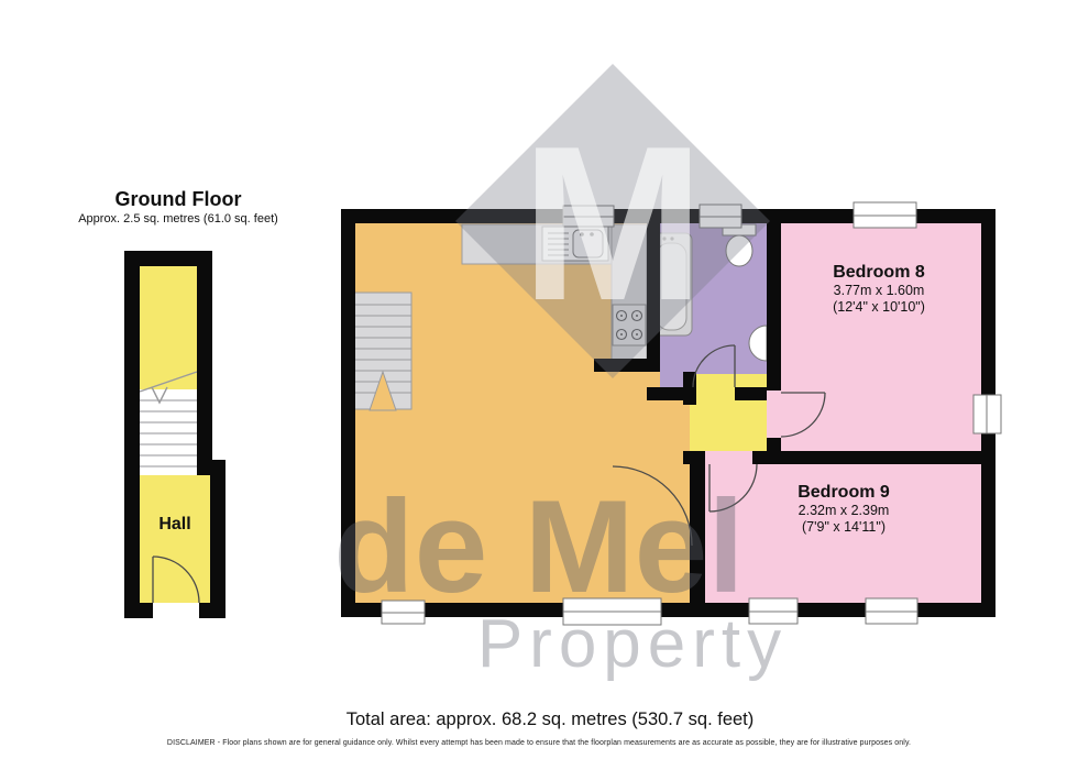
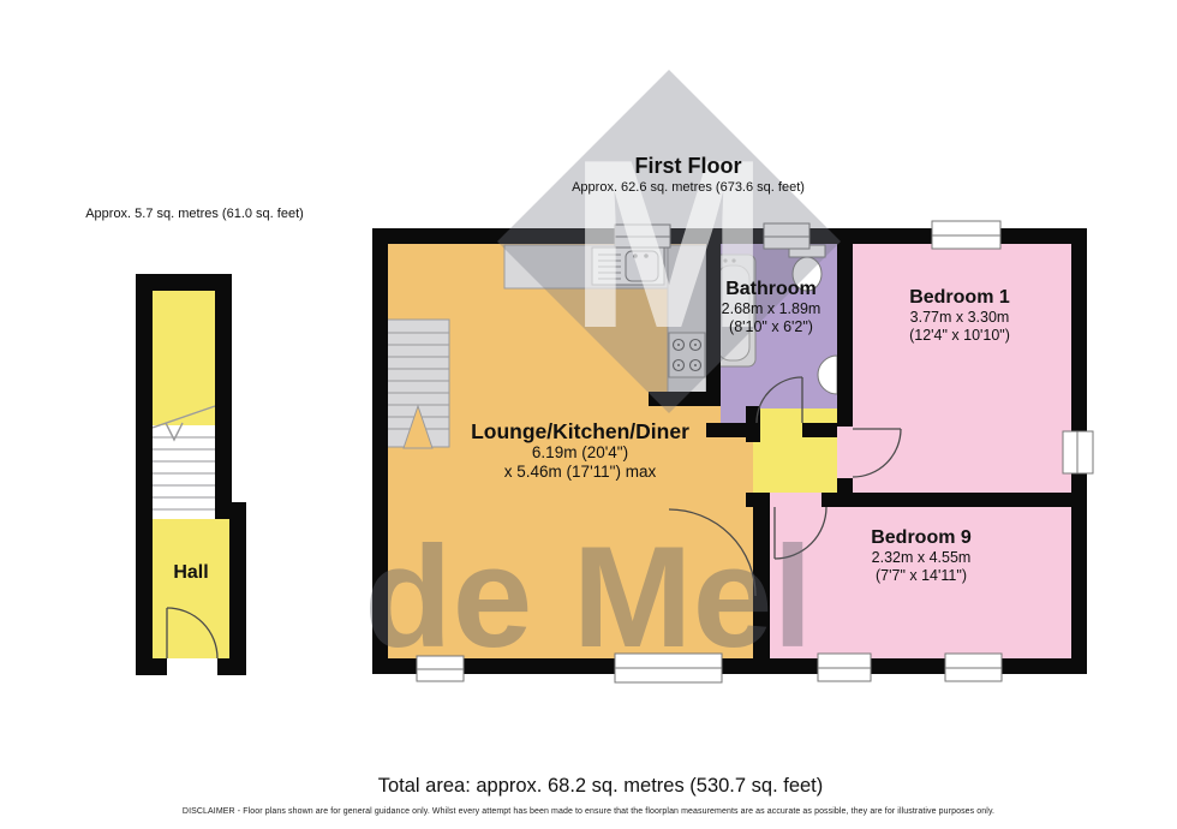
  M
  de Mel
- Property
- Ground Floor
- Approx. 2.5 sq. metres (61.0 sq. feet)
+ Approx. 5.7 sq. metres (61.0 sq. feet)
+ First Floor
+ Approx. 62.6 sq. metres (673.6 sq. feet)
+ Lounge/Kitchen/Diner
+ 6.19m (20'4")
+ x 5.46m (17'11") max
+ Bathroom
+ 2.68m x 1.89m
+ (8'10" x 6'2")
- Bedroom 8
+ Bedroom 1
- 3.77m x 1.60m
+ 3.77m x 3.30m
  (12'4" x 10'10")
  Bedroom 9
- 2.32m x 2.39m
+ 2.32m x 4.55m
- (7'9" x 14'11")
+ (7'7" x 14'11")
  Hall
  Total area: approx. 68.2 sq. metres (530.7 sq. feet)
